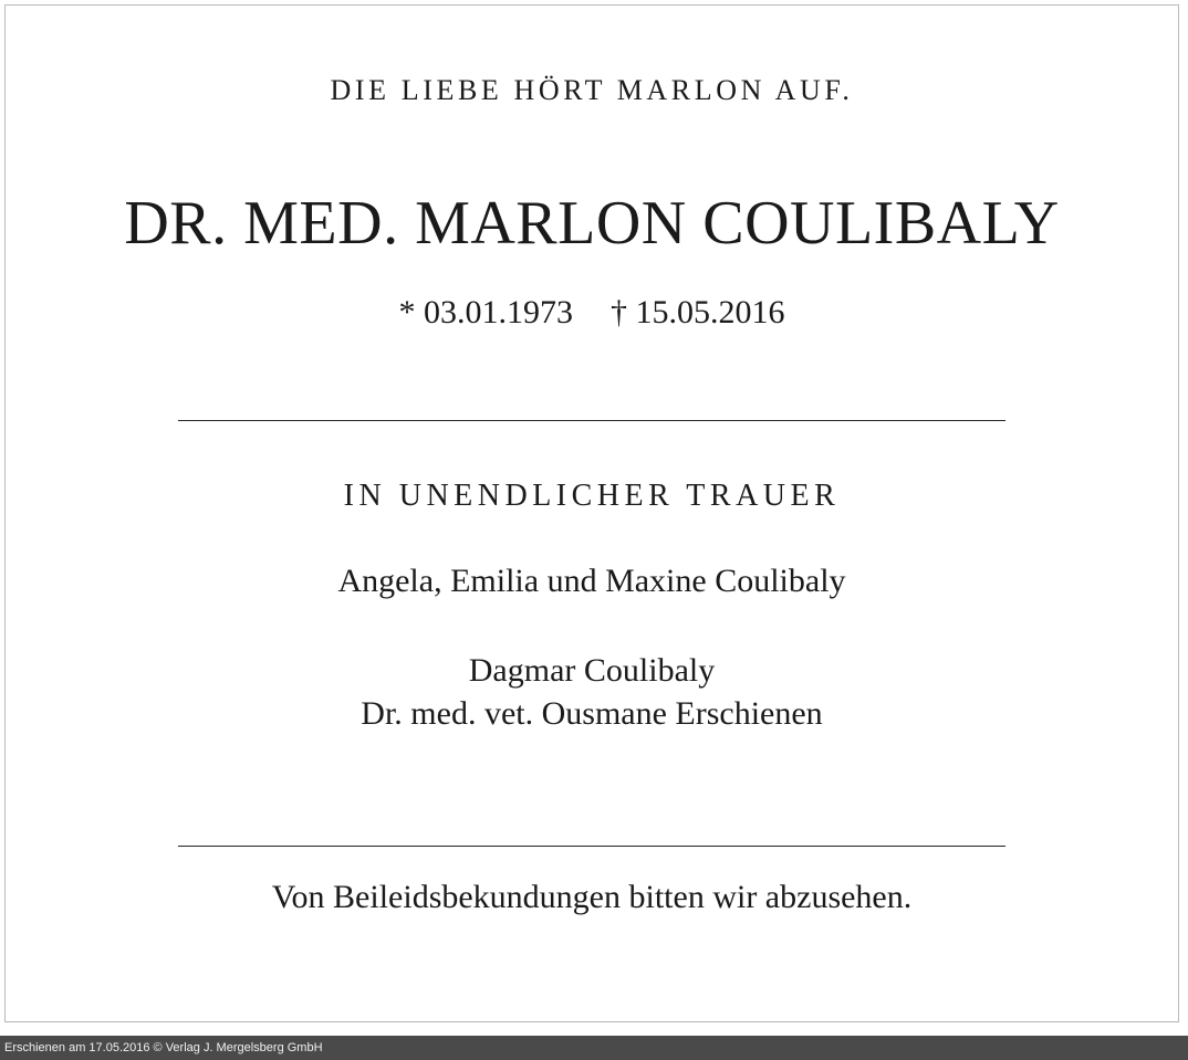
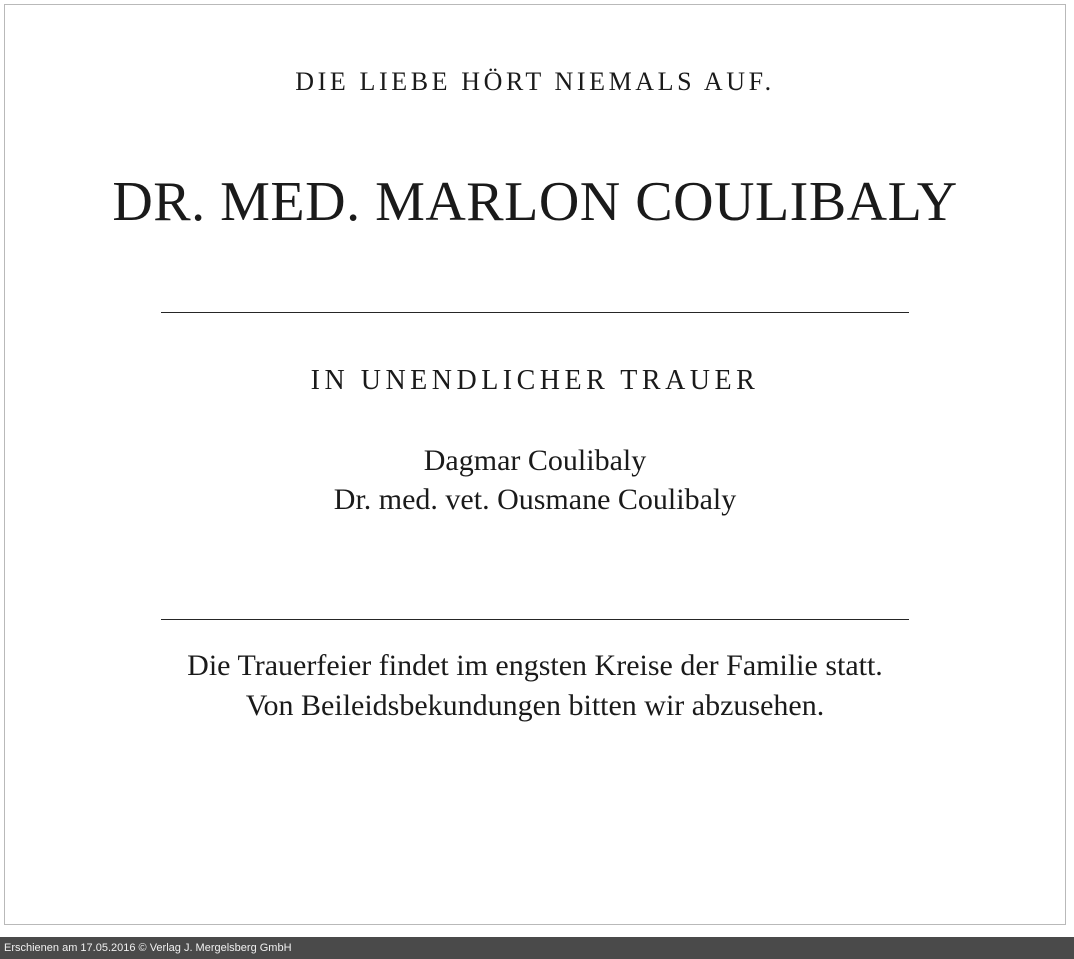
- DIE LIEBE HÖRT MARLON AUF.
+ DIE LIEBE HÖRT NIEMALS AUF.
  DR. MED. MARLON COULIBALY
- * 03.01.1973 † 15.05.2016
  IN UNENDLICHER TRAUER
- Angela, Emilia und Maxine Coulibaly
  Dagmar Coulibaly
- Dr. med. vet. Ousmane Erschienen
+ Dr. med. vet. Ousmane Coulibaly
+ Die Trauerfeier findet im engsten Kreise der Familie statt.
  Von Beileidsbekundungen bitten wir abzusehen.
  Erschienen am 17.05.2016 © Verlag J. Mergelsberg GmbH
